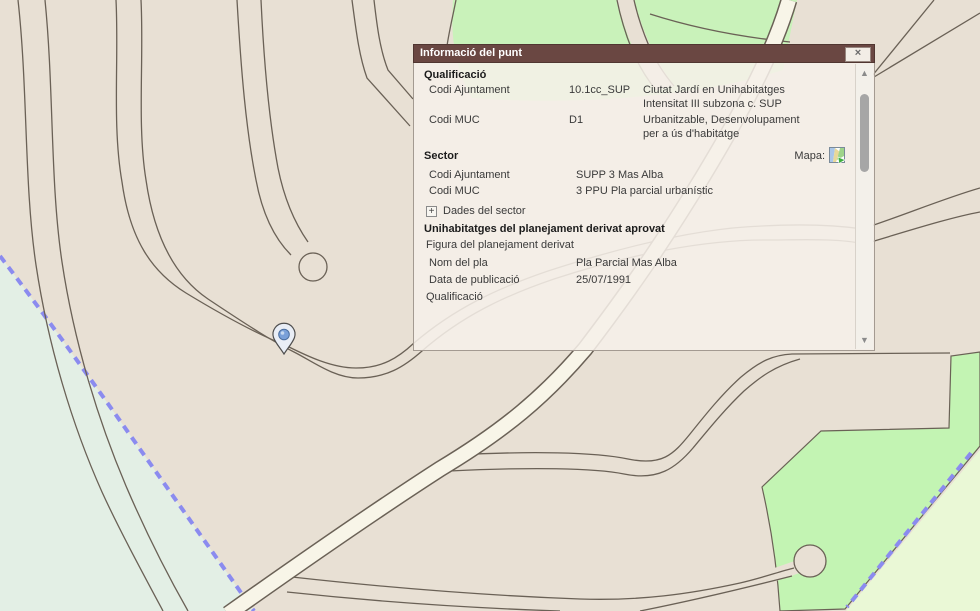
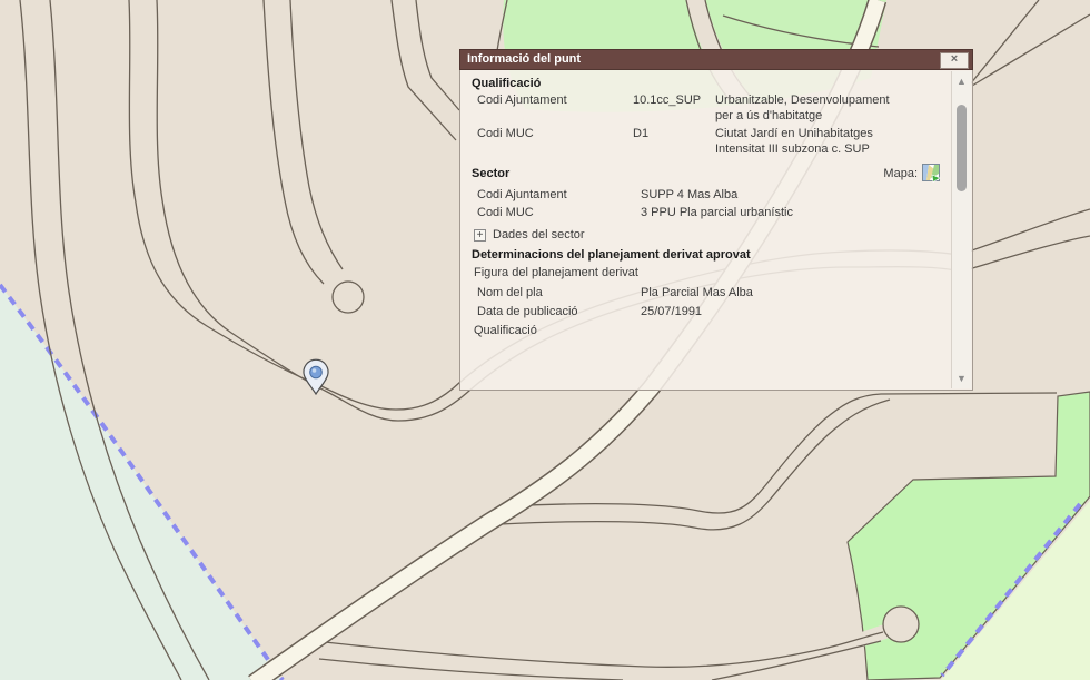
  Informació del punt
  ×
  Qualificació
  Codi Ajuntament
  10.1cc_SUP
- Ciutat Jardí en Unihabitatges Intensitat III subzona c. SUP
+ Urbanitzable, Desenvolupament per a ús d'habitatge
  Codi MUC
  D1
- Urbanitzable, Desenvolupament per a ús d'habitatge
+ Ciutat Jardí en Unihabitatges Intensitat III subzona c. SUP
  Sector
  Mapa:
  Codi Ajuntament
- SUPP 3 Mas Alba
+ SUPP 4 Mas Alba
  Codi MUC
  3 PPU Pla parcial urbanístic
  +
  Dades del sector
- Unihabitatges del planejament derivat aprovat
+ Determinacions del planejament derivat aprovat
  Figura del planejament derivat
  Nom del pla
  Pla Parcial Mas Alba
  Data de publicació
  25/07/1991
  Qualificació
  ▲
  ▼
